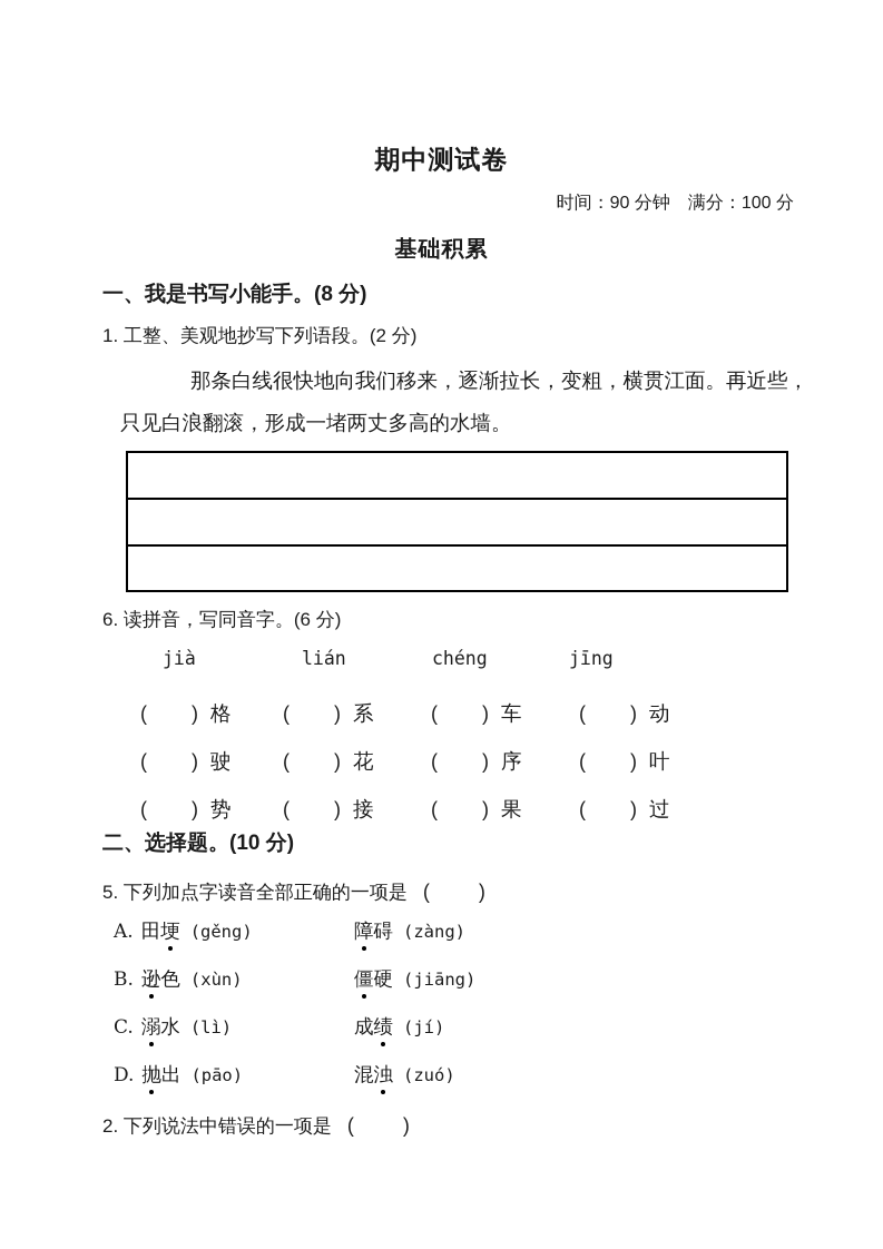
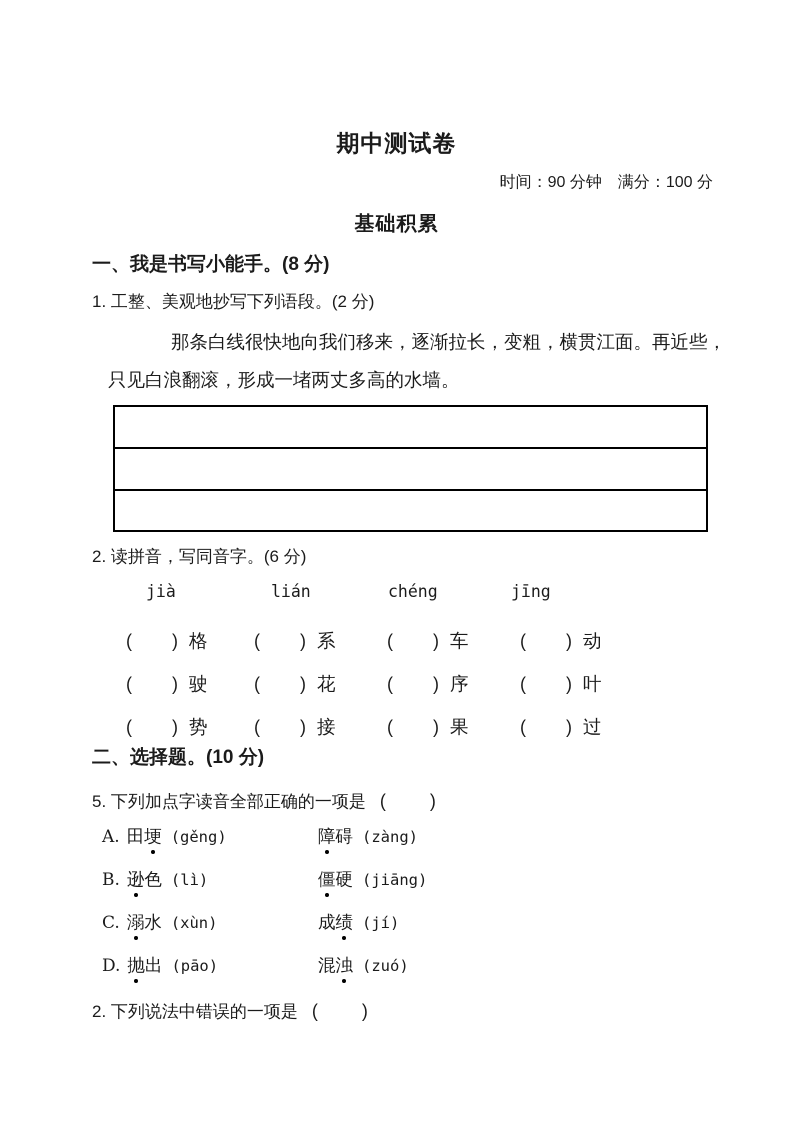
  期中测试卷
  时间：90 分钟 满分：100 分
  基础积累
  一、我是书写小能手。(8 分)
  1. 工整、美观地抄写下列语段。(2 分)
  那条白线很快地向我们移来，逐渐拉长，变粗，横贯江面。再近些，
  只见白浪翻滚，形成一堵两丈多高的水墙。
- 6. 读拼音，写同音字。(6 分)
+ 2. 读拼音，写同音字。(6 分)
  jià
  lián
  chéng
  jīng
  ( ) 格
  ( ) 系
  ( ) 车
  ( ) 动
  ( ) 驶
  ( ) 花
  ( ) 序
  ( ) 叶
  ( ) 势
  ( ) 接
  ( ) 果
  ( ) 过
  二、选择题。(10 分)
  5. 下列加点字读音全部正确的一项是 ( )
  A. 田埂 (gěng)
  障碍 (zàng)
- B. 逊色 (xùn)
+ B. 逊色 (lì)
  僵硬 (jiāng)
- C. 溺水 (lì)
+ C. 溺水 (xùn)
  成绩 (jí)
  D. 抛出 (pāo)
  混浊 (zuó)
  2. 下列说法中错误的一项是 ( )
